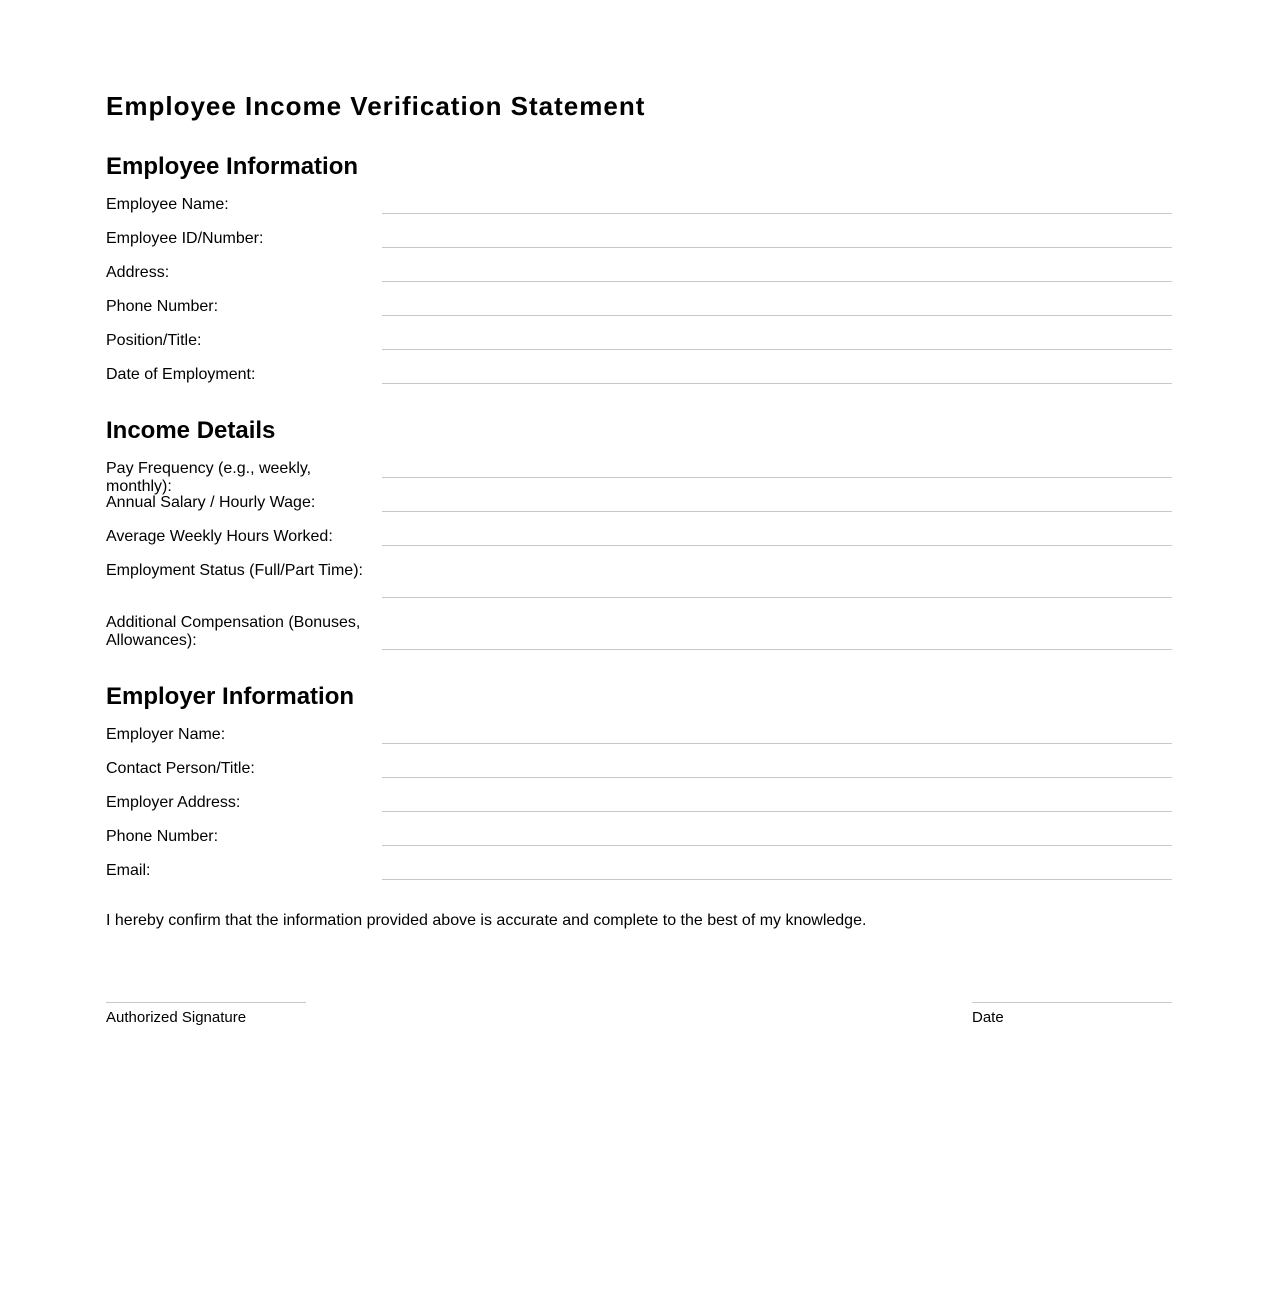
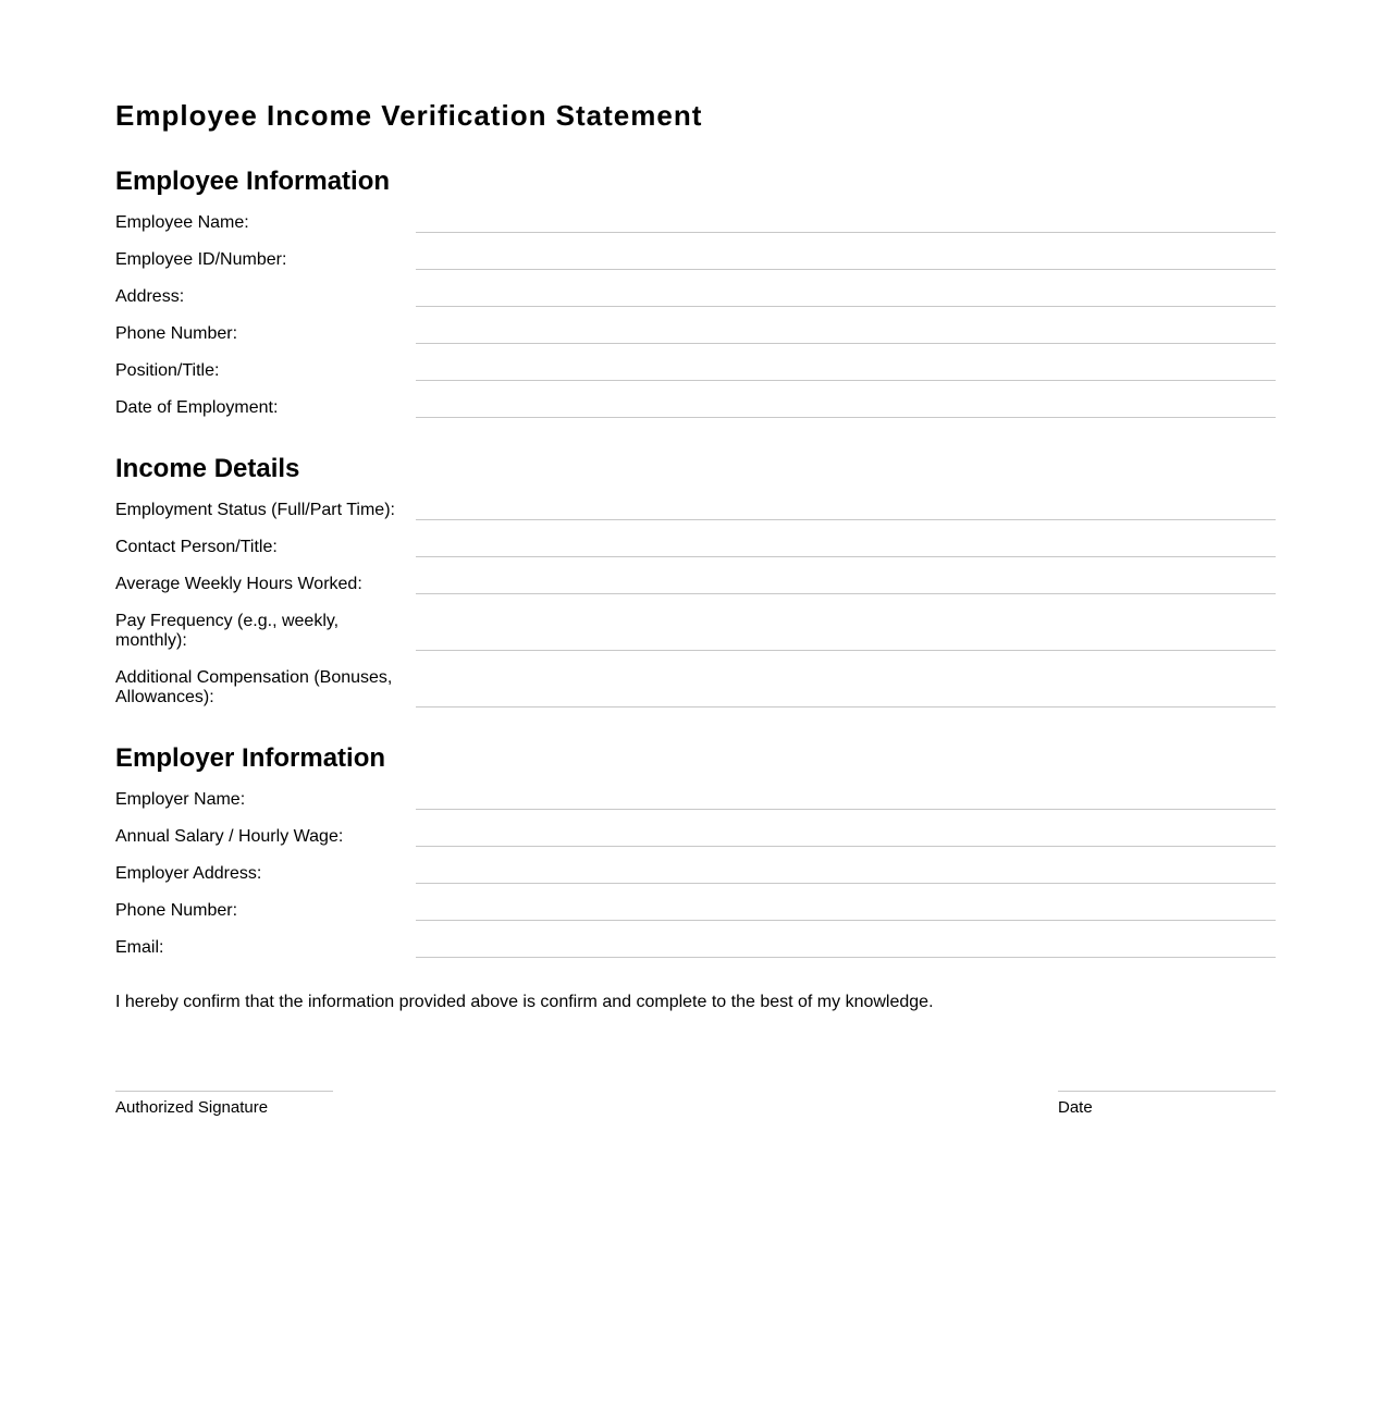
  Employee Income Verification Statement
  Employee Information
  Employee Name:
  Employee ID/Number:
  Address:
  Phone Number:
  Position/Title:
  Date of Employment:
  Income Details
- Pay Frequency (e.g., weekly, monthly):
+ Employment Status (Full/Part Time):
- Annual Salary / Hourly Wage:
+ Contact Person/Title:
  Average Weekly Hours Worked:
- Employment Status (Full/Part Time):
+ Pay Frequency (e.g., weekly, monthly):
  Additional Compensation (Bonuses, Allowances):
  Employer Information
  Employer Name:
- Contact Person/Title:
+ Annual Salary / Hourly Wage:
  Employer Address:
  Phone Number:
  Email:
- I hereby confirm that the information provided above is accurate and complete to the best of my knowledge.
+ I hereby confirm that the information provided above is confirm and complete to the best of my knowledge.
  Authorized Signature
  Date
